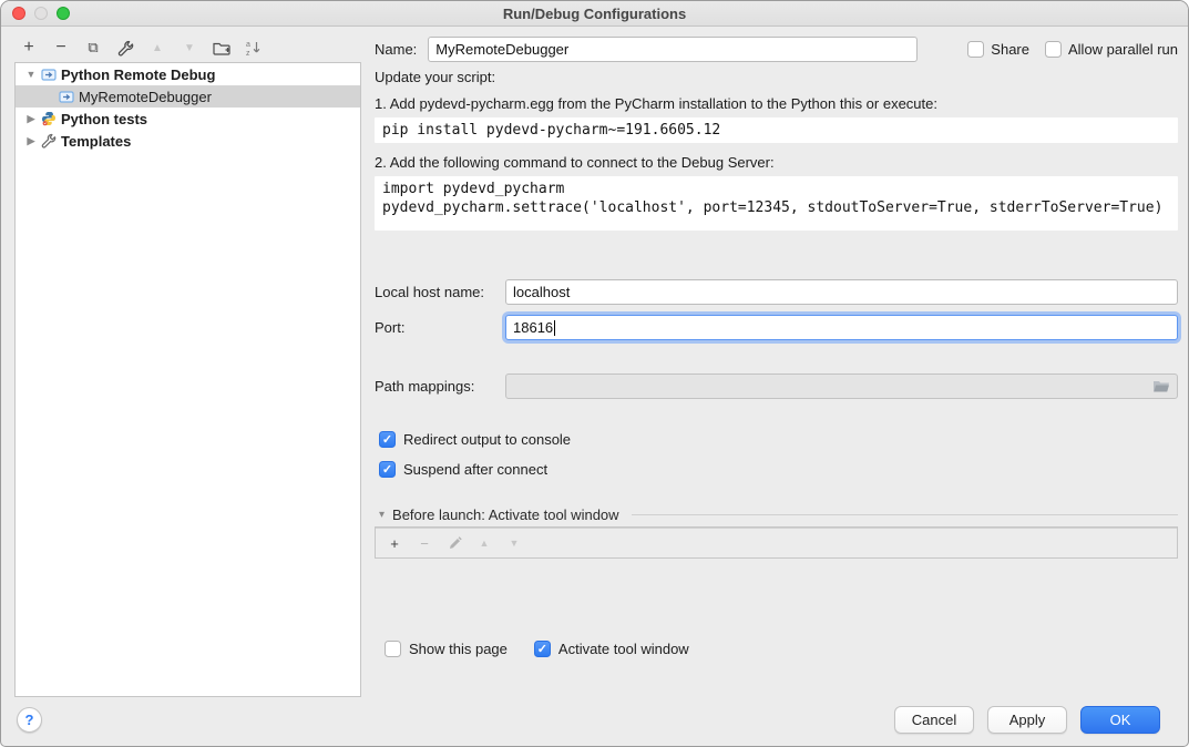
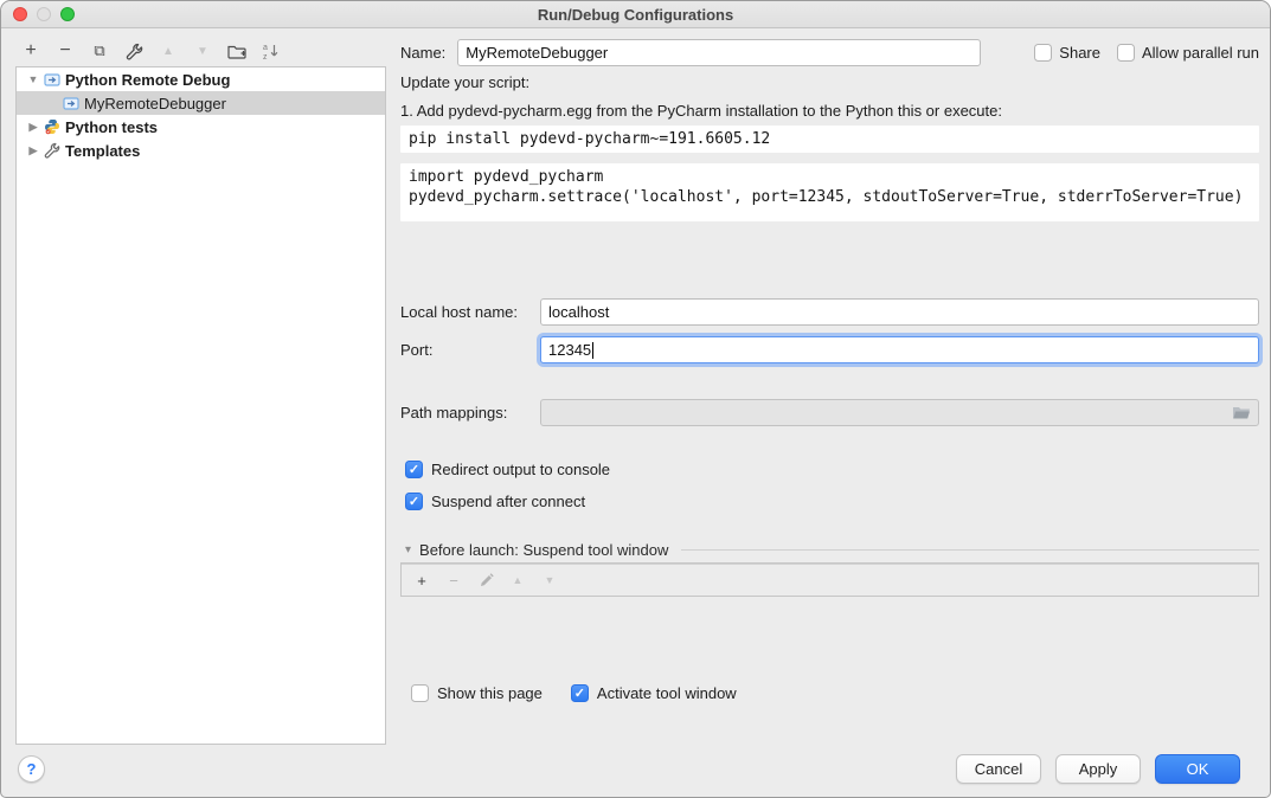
  Run/Debug Configurations
  +
  −
  ⧉
  ▲
  ▼
  ▼
  Python Remote Debug
  MyRemoteDebugger
  ▶
  Python tests
  ▶
  Templates
  Name:
  MyRemoteDebugger
  Share
  Allow parallel run
  Update your script:
  1. Add pydevd-pycharm.egg from the PyCharm installation to the Python this or execute:
  pip install pydevd-pycharm~=191.6605.12
- 2. Add the following command to connect to the Debug Server:
  import pydevd_pycharm pydevd_pycharm.settrace('localhost', port=12345, stdoutToServer=True, stderrToServer=True)
  Local host name:
  localhost
  Port:
- 18616
+ 12345
  Path mappings:
  ✓
  Redirect output to console
  ✓
  Suspend after connect
  ▾
- Before launch: Activate tool window
+ Before launch: Suspend tool window
  +
  −
  ▲
  ▼
  Show this page
  ✓
  Activate tool window
  ?
  Cancel
  Apply
  OK
